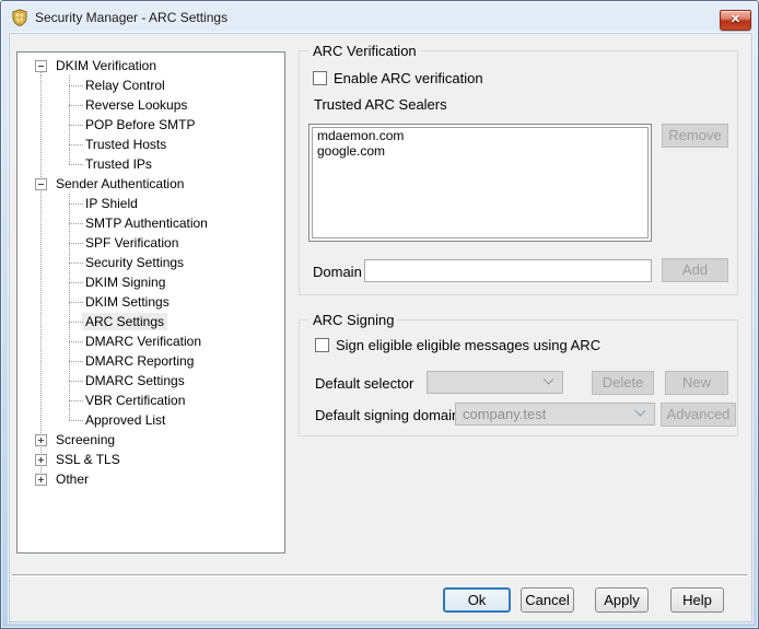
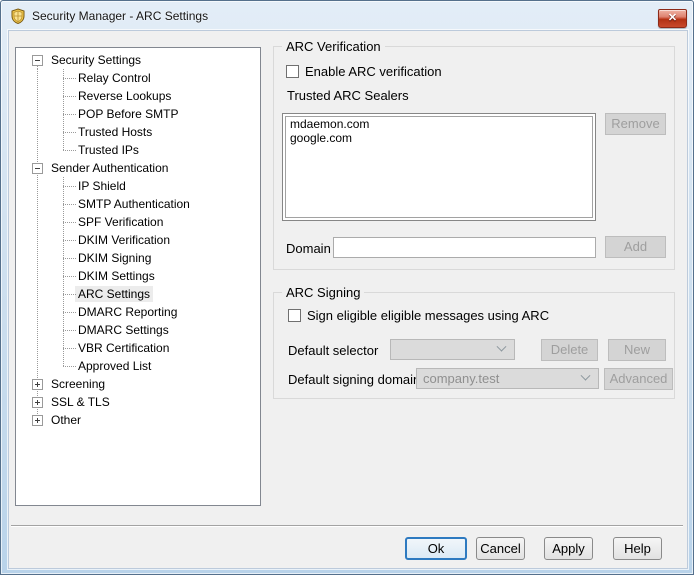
  Security Manager - ARC Settings
  ✕
- DKIM Verification
+ Security Settings
  Relay Control
  Reverse Lookups
  POP Before SMTP
  Trusted Hosts
  Trusted IPs
  Sender Authentication
  IP Shield
  SMTP Authentication
  SPF Verification
- Security Settings
+ DKIM Verification
  DKIM Signing
  DKIM Settings
  ARC Settings
- DMARC Verification
  DMARC Reporting
  DMARC Settings
  VBR Certification
  Approved List
  Screening
  SSL & TLS
  Other
  ARC Verification
  Enable ARC verification
  Trusted ARC Sealers
  mdaemon.com
  google.com
  Remove
  Domain
  Add
  ARC Signing
  Sign eligible eligible messages using ARC
  Default selector
  Delete
  New
  Default signing domai
  company.test
  Advanced
  Ok
  Cancel
  Apply
  Help
